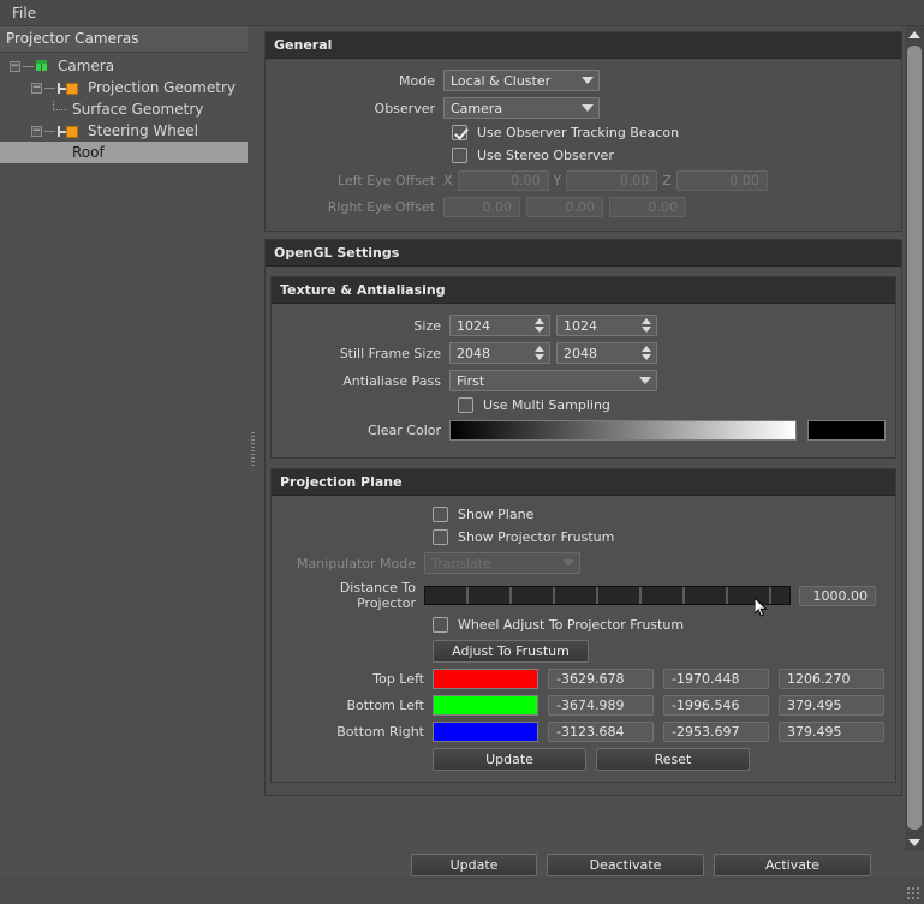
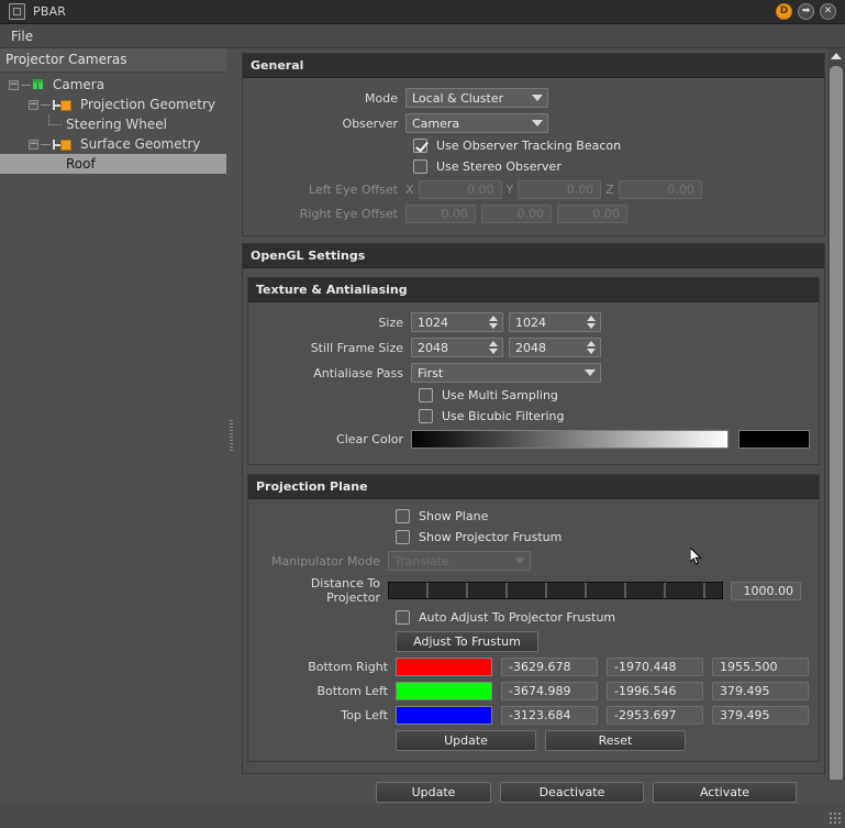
+ PBAR
+ D
+ ➡
+ ✕
  File
  Projector Cameras
  −
  Camera
  −
  Projection Geometry
- Surface Geometry
+ Steering Wheel
  −
- Steering Wheel
+ Surface Geometry
  Roof
  General
  Mode
  Local & Cluster
  Observer
  Camera
  Use Observer Tracking Beacon
  Use Stereo Observer
  Left Eye Offset
  X
  0.00
  Y
  0.00
  Z
  0.00
  Right Eye Offset
  0.00
  0.00
  0.00
  OpenGL Settings
  Texture & Antialiasing
  Size
  1024
  1024
  Still Frame Size
  2048
  2048
  Antialiase Pass
  First
  Use Multi Sampling
+ Use Bicubic Filtering
  Clear Color
  Projection Plane
  Show Plane
  Show Projector Frustum
  Manipulator Mode
  Translate
  Distance To Projector
  1000.00
- Wheel Adjust To Projector Frustum
+ Auto Adjust To Projector Frustum
  Adjust To Frustum
- Top Left
+ Bottom Right
  -3629.678
  -1970.448
- 1206.270
+ 1955.500
  Bottom Left
  -3674.989
  -1996.546
  379.495
- Bottom Right
+ Top Left
  -3123.684
  -2953.697
  379.495
  Update
  Reset
  Update
  Deactivate
  Activate
